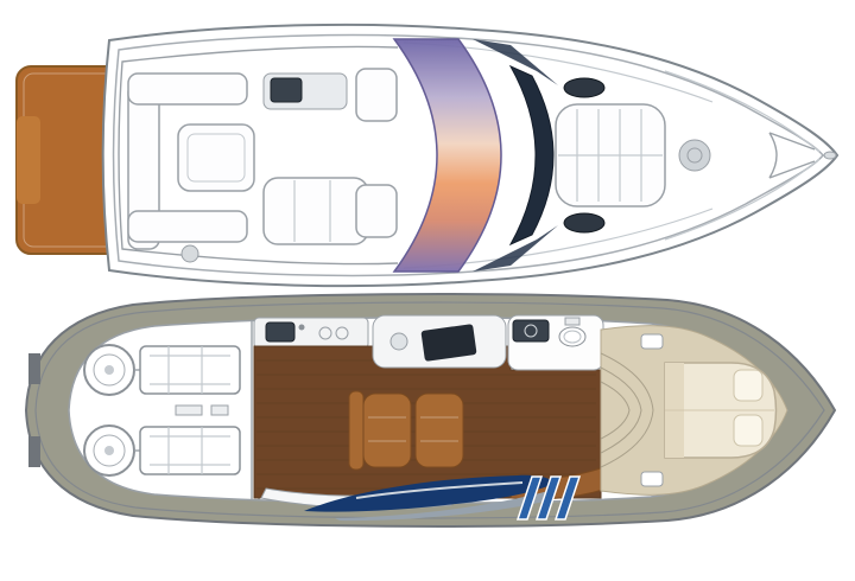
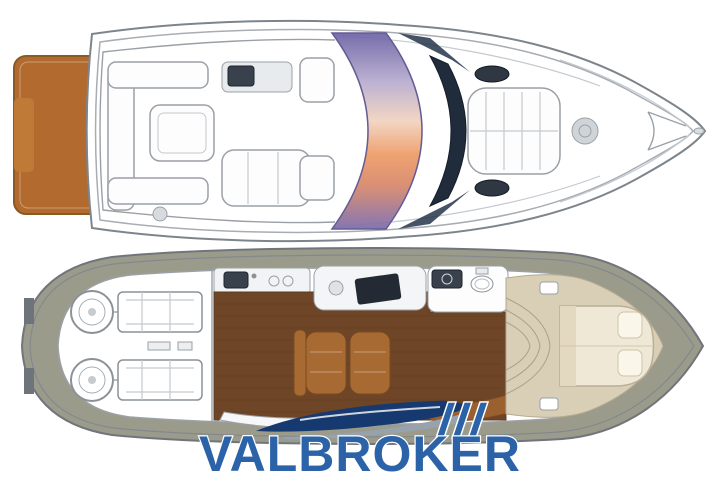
+ VALBROKER
